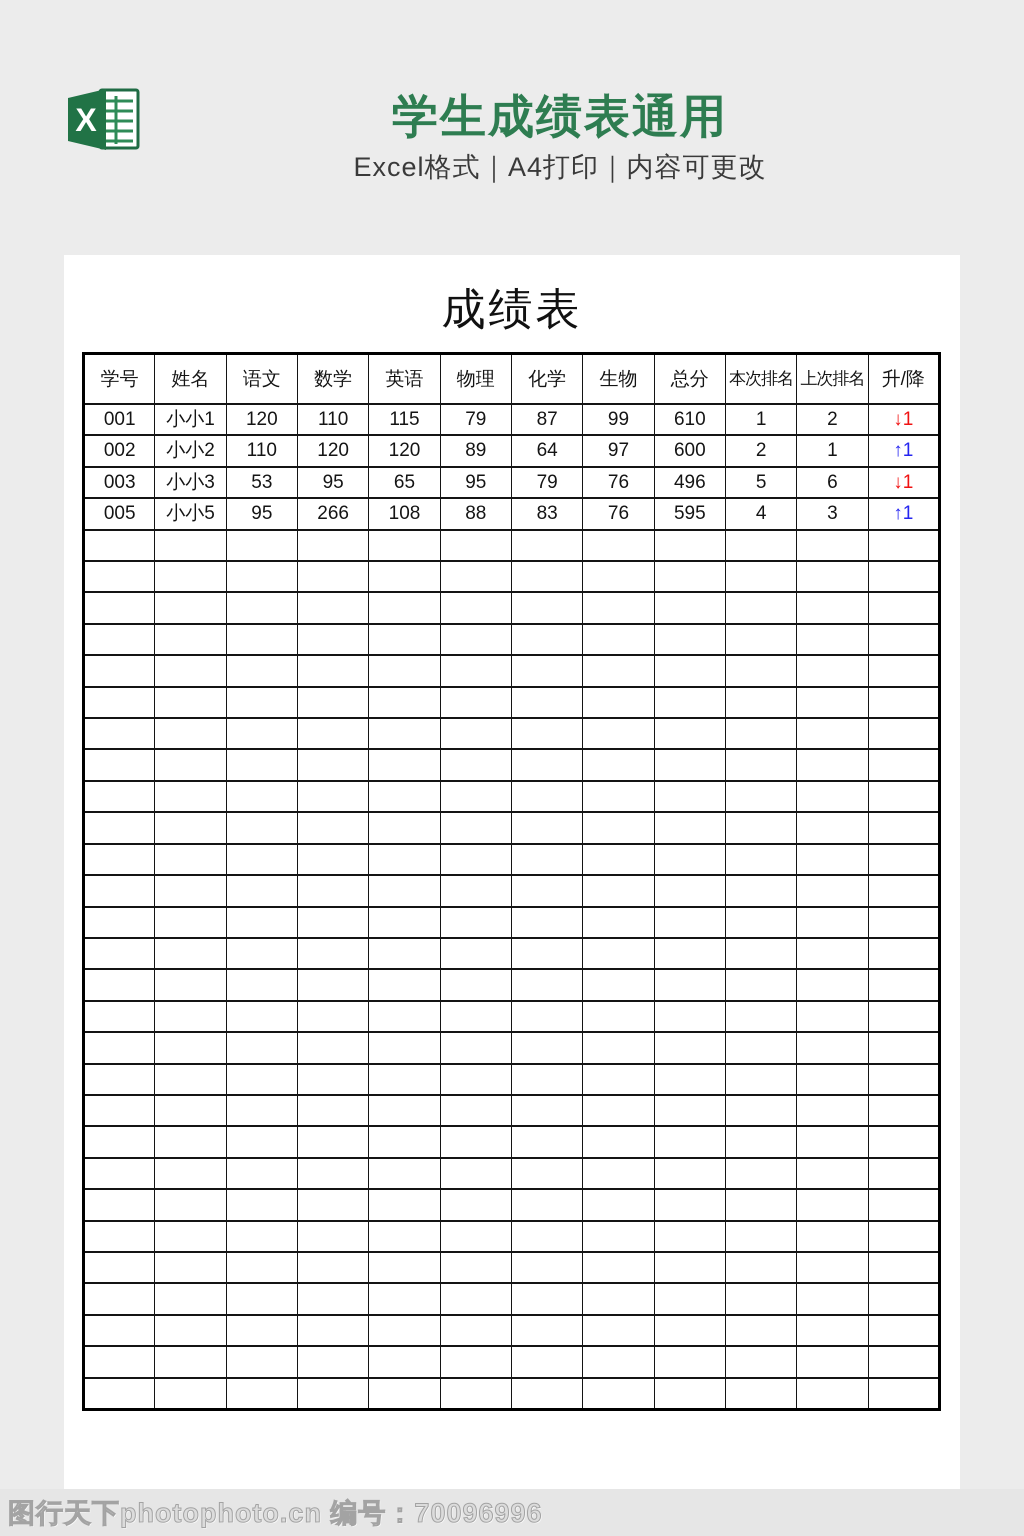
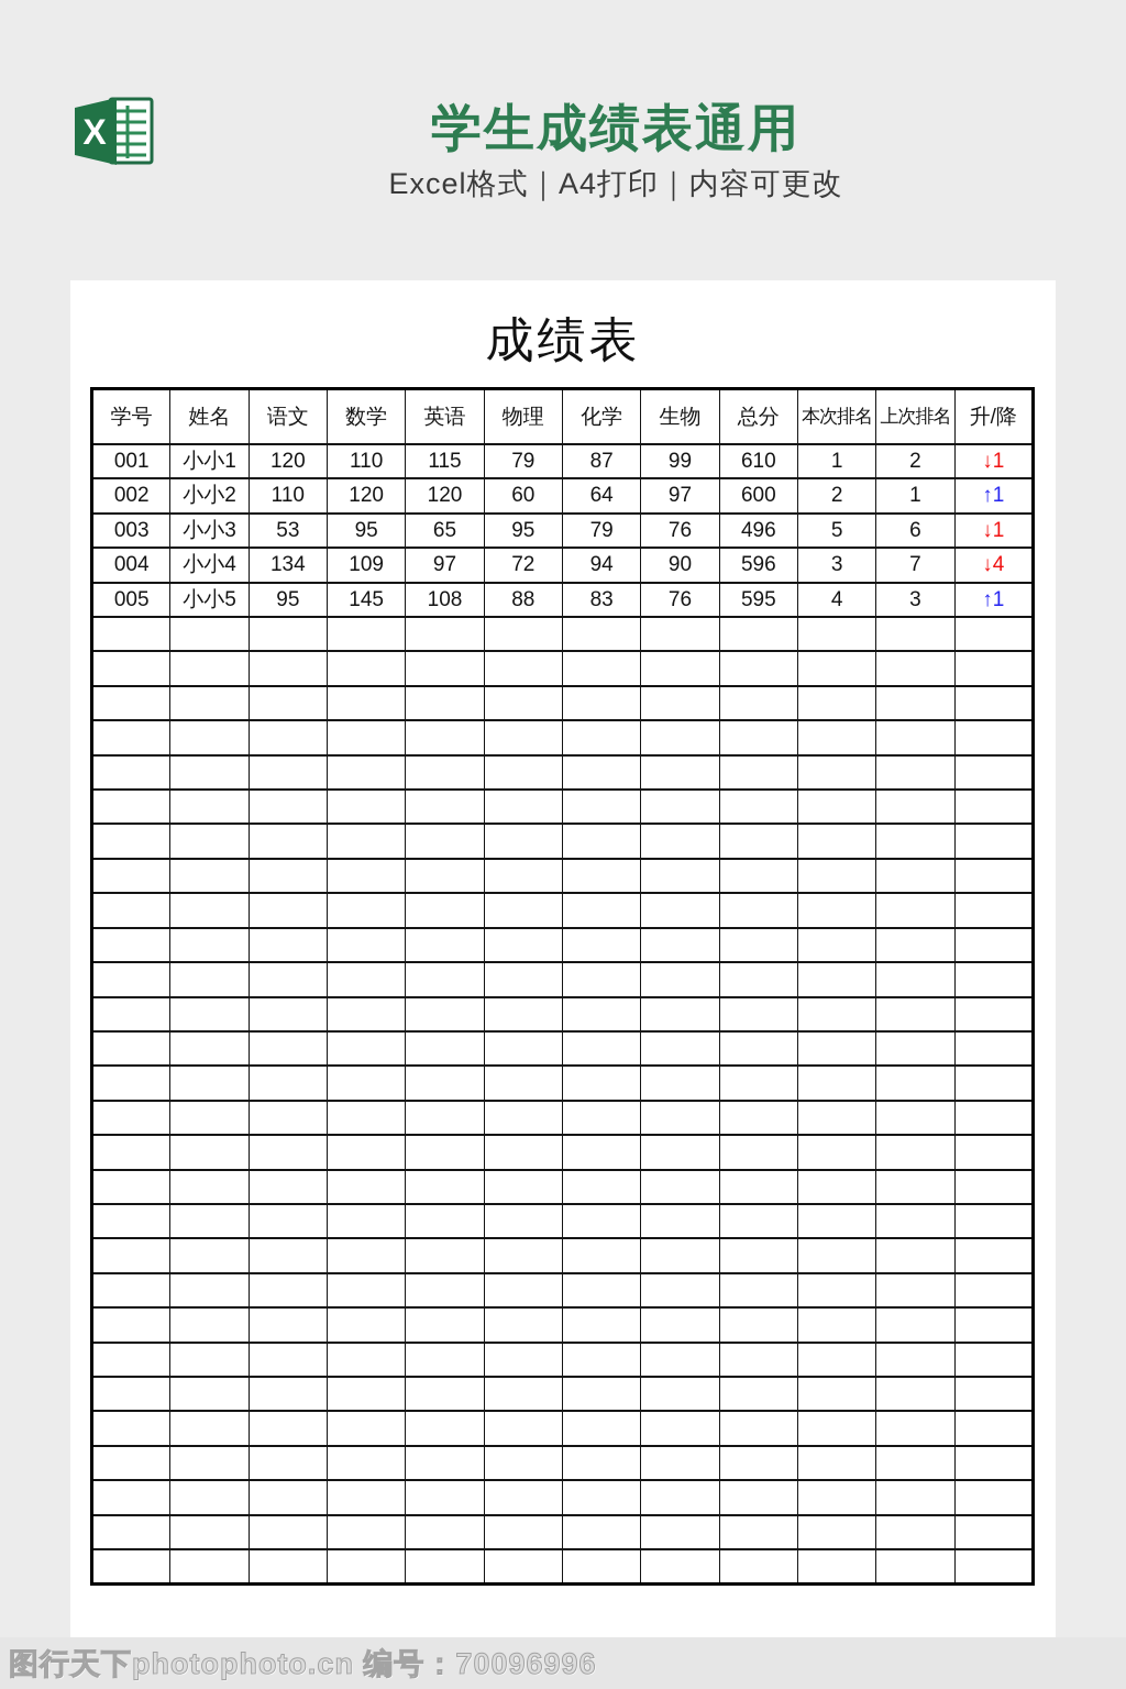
  X
  学生成绩表通用
  Excel格式｜A4打印｜内容可更改
  成绩表
  学号	姓名	语文	数学	英语	物理	化学	生物	总分	本次排名	上次排名	升/降
  001	小小1	120	110	115	79	87	99	610	1	2	↓1
- 002	小小2	110	120	120	89	64	97	600	2	1	↑1
+ 002	小小2	110	120	120	60	64	97	600	2	1	↑1
  003	小小3	53	95	65	95	79	76	496	5	6	↓1
+ 004	小小4	134	109	97	72	94	90	596	3	7	↓4
- 005	小小5	95	266	108	88	83	76	595	4	3	↑1
+ 005	小小5	95	145	108	88	83	76	595	4	3	↑1
  图行天下photophoto.cn 编号：70096996
